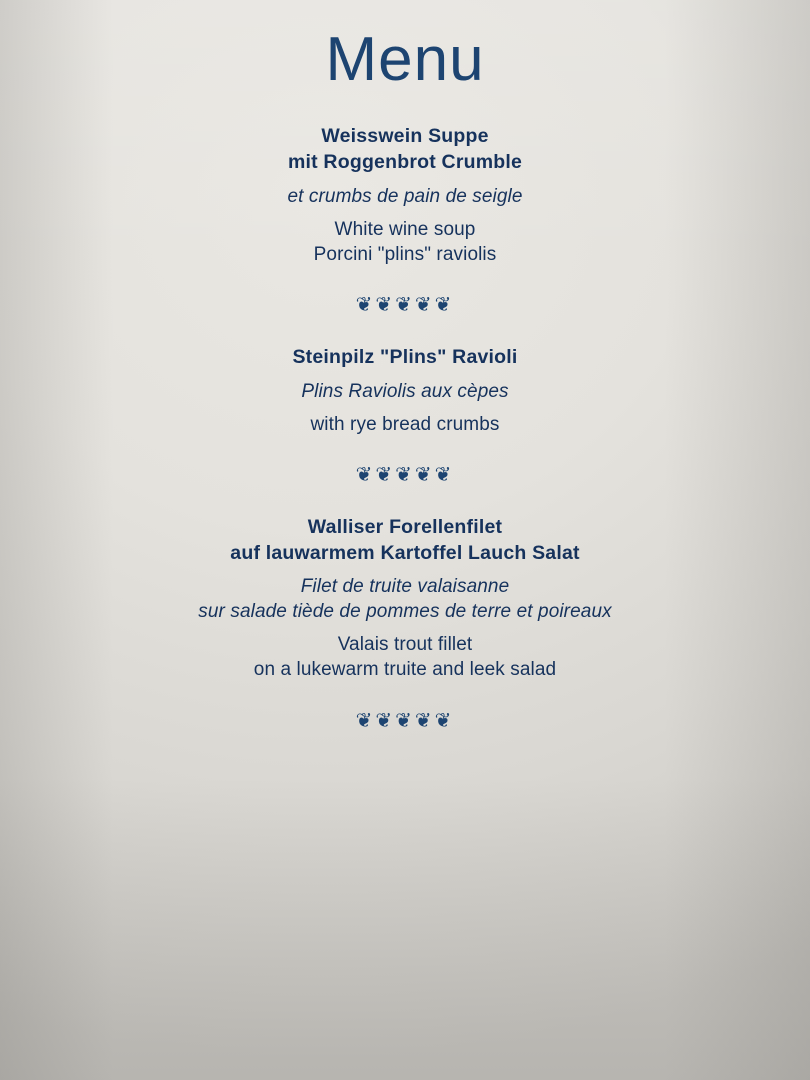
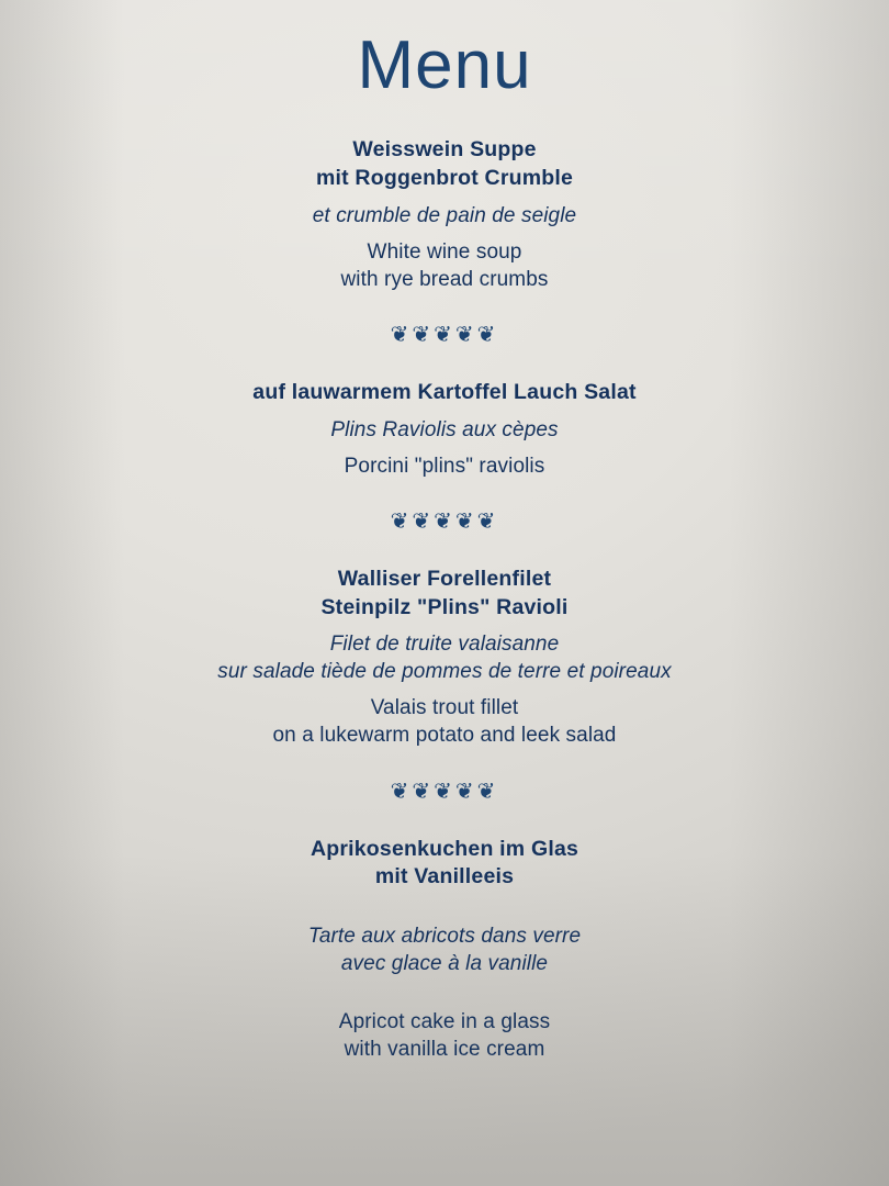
  Menu
  Weisswein Suppe
  mit Roggenbrot Crumble
- et crumbs de pain de seigle
+ et crumble de pain de seigle
  White wine soup
- Porcini "plins" raviolis
+ with rye bread crumbs
  ❦❦❦❦❦
- Steinpilz "Plins" Ravioli
+ auf lauwarmem Kartoffel Lauch Salat
  Plins Raviolis aux cèpes
- with rye bread crumbs
+ Porcini "plins" raviolis
  ❦❦❦❦❦
  Walliser Forellenfilet
- auf lauwarmem Kartoffel Lauch Salat
+ Steinpilz "Plins" Ravioli
  Filet de truite valaisanne
  sur salade tiède de pommes de terre et poireaux
  Valais trout fillet
- on a lukewarm truite and leek salad
+ on a lukewarm potato and leek salad
  ❦❦❦❦❦
+ Aprikosenkuchen im Glas
+ mit Vanilleeis
+ Tarte aux abricots dans verre
+ avec glace à la vanille
+ Apricot cake in a glass
+ with vanilla ice cream
